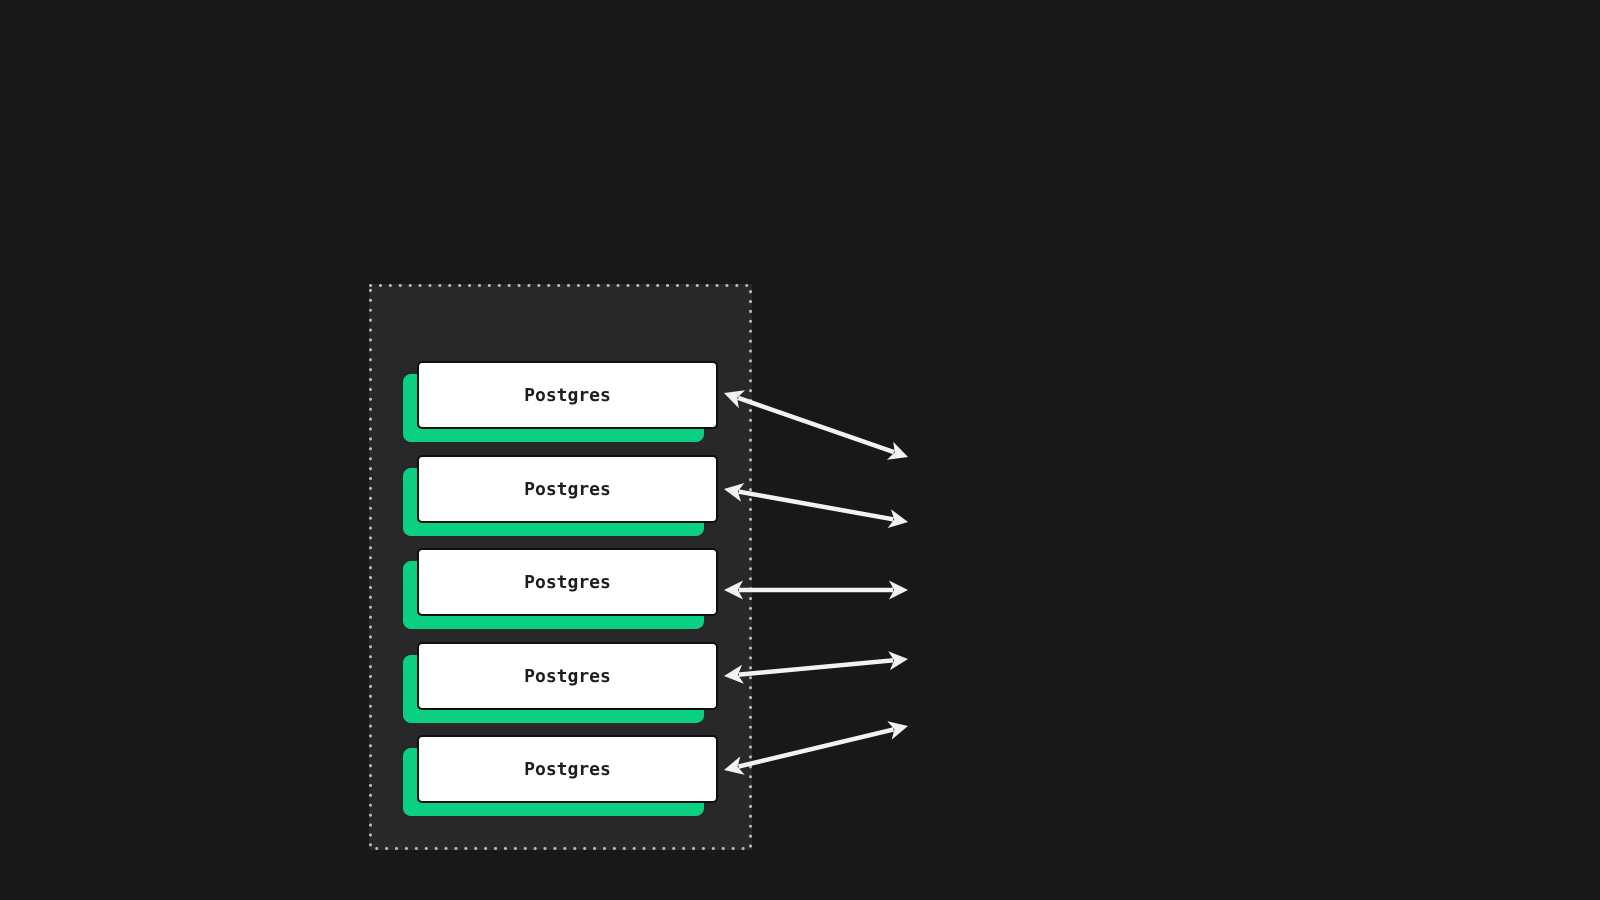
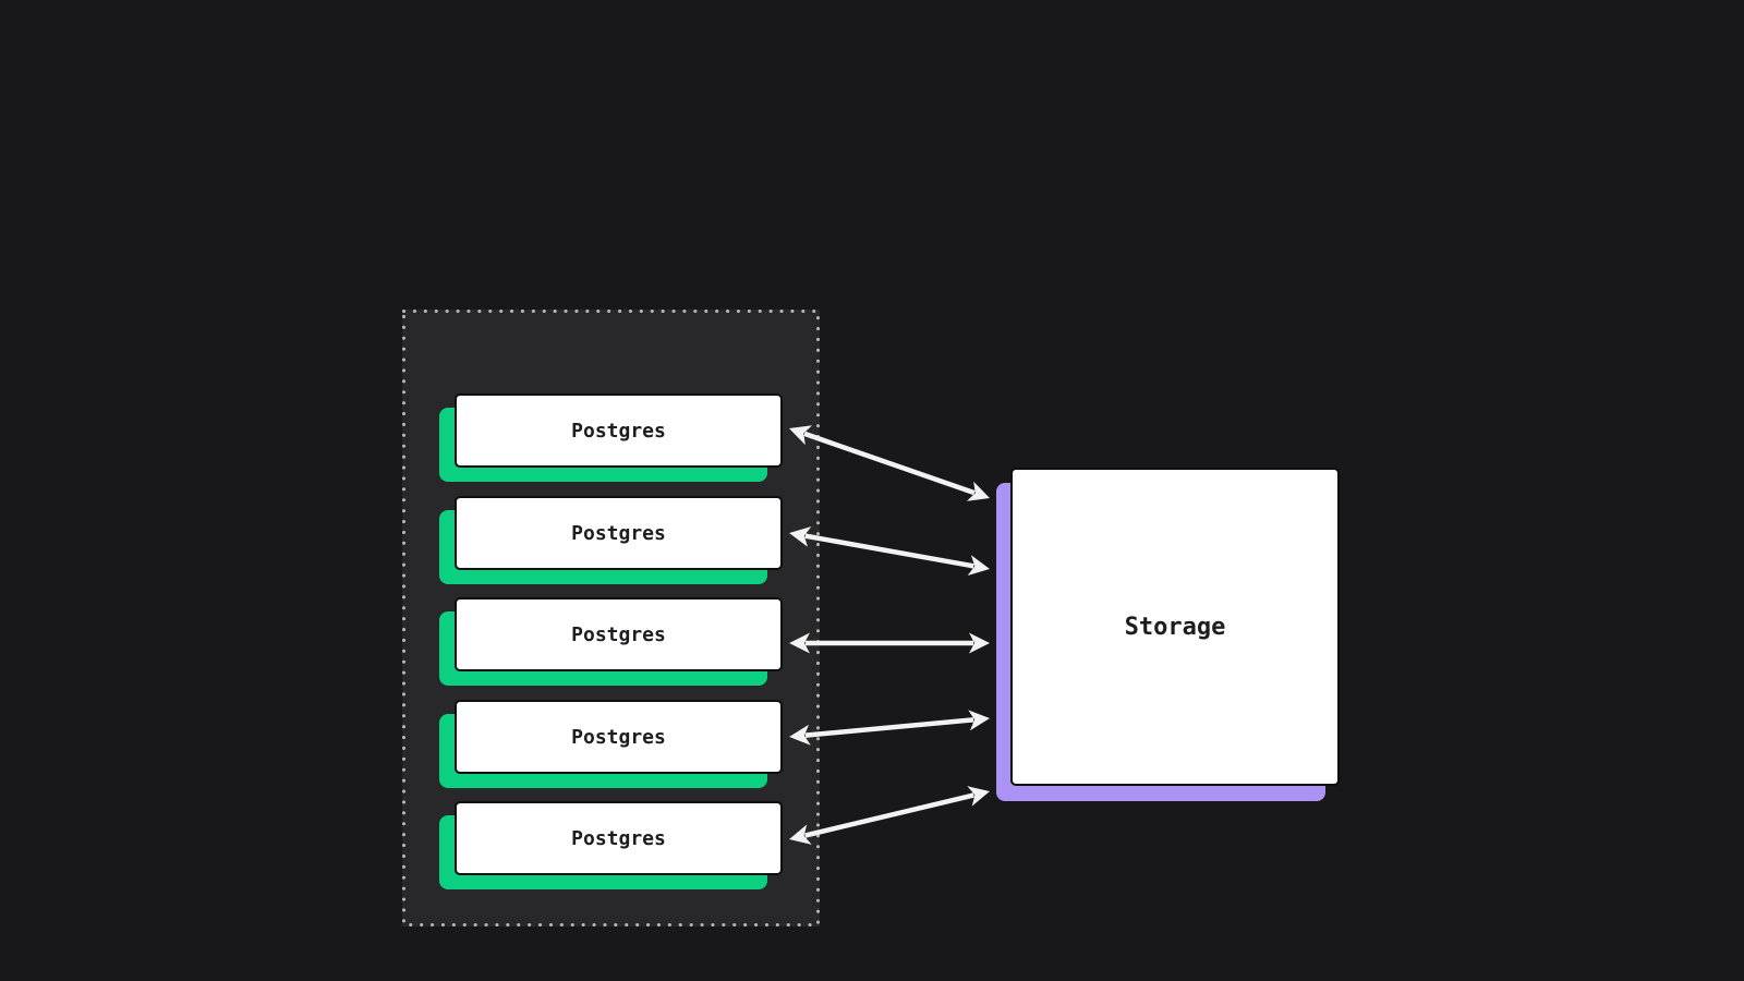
  Postgres
  Postgres
  Postgres
  Postgres
  Postgres
+ Storage
